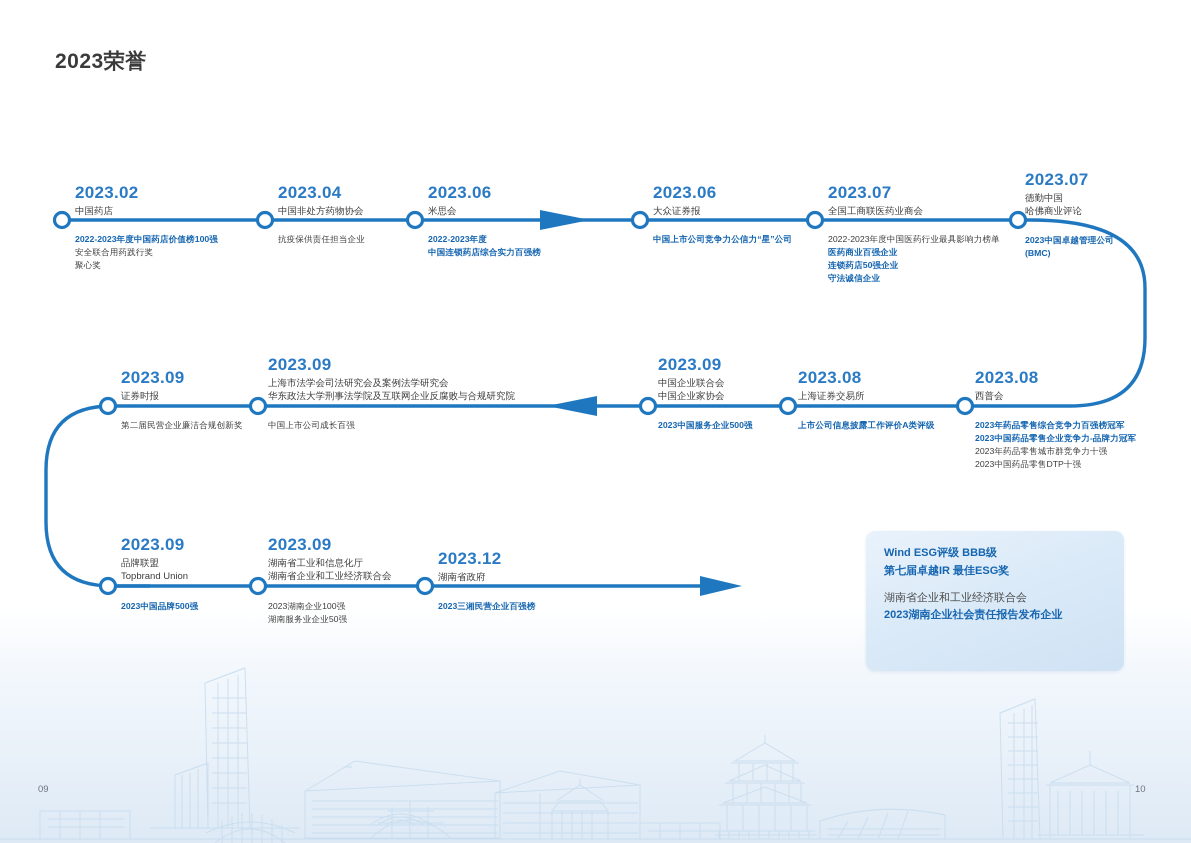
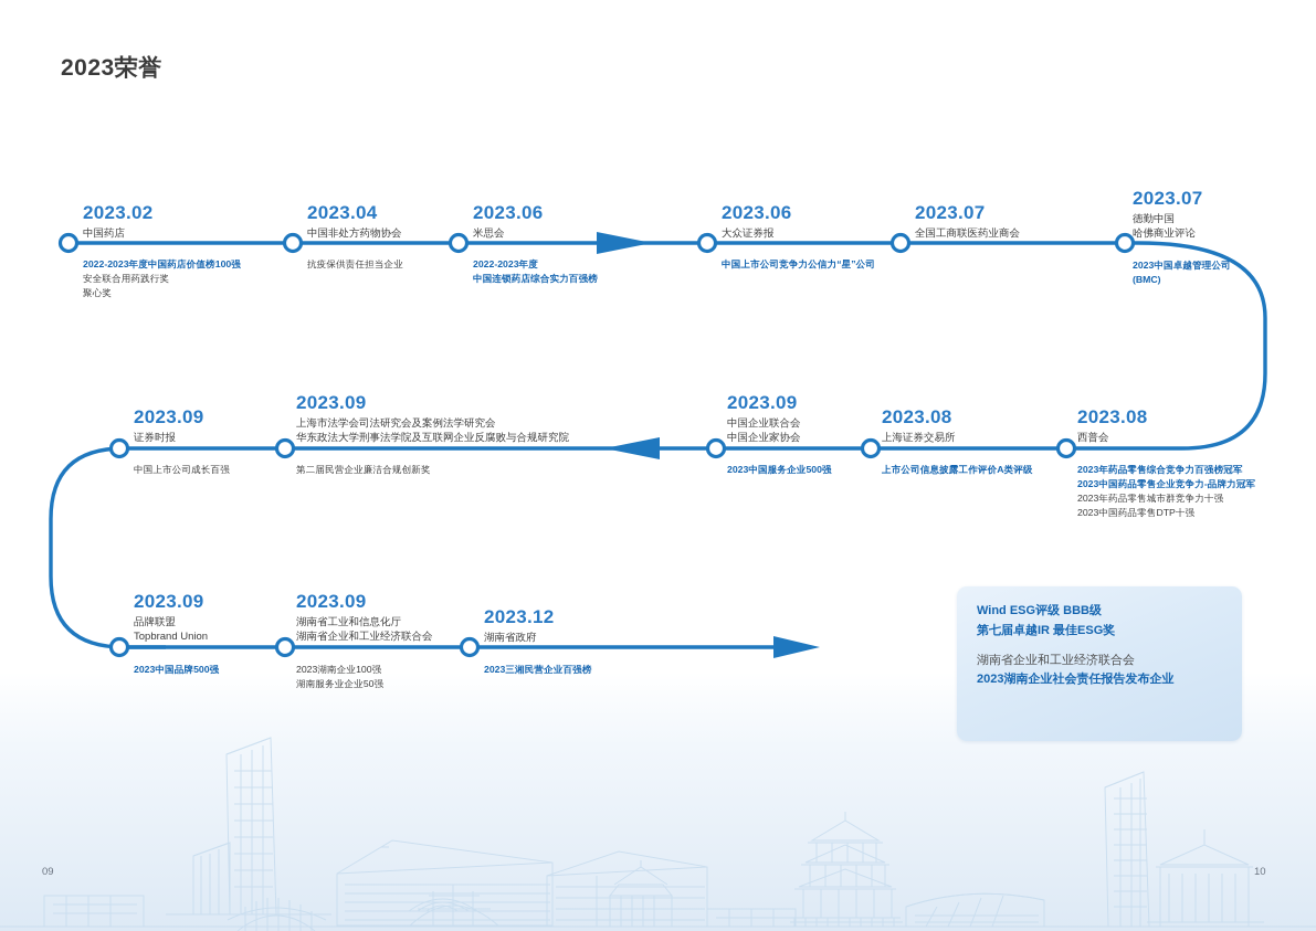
  2023荣誉
  2023.02
  中国药店
  2022-2023年度中国药店价值榜100强
  安全联合用药践行奖
  聚心奖
  2023.04
  中国非处方药物协会
  抗疫保供责任担当企业
  2023.06
  米思会
  2022-2023年度
  中国连锁药店综合实力百强榜
  2023.06
  大众证券报
  中国上市公司竞争力公信力“星”公司
  2023.07
  全国工商联医药业商会
- 2022-2023年度中国医药行业最具影响力榜单
- 医药商业百强企业
- 连锁药店50强企业
- 守法诚信企业
  2023.07
  德勤中国
  哈佛商业评论
  2023中国卓越管理公司
  (BMC)
  2023.09
  证券时报
- 第二届民营企业廉洁合规创新奖
+ 中国上市公司成长百强
  2023.09
  上海市法学会司法研究会及案例法学研究会
  华东政法大学刑事法学院及互联网企业反腐败与合规研究院
- 中国上市公司成长百强
+ 第二届民营企业廉洁合规创新奖
  2023.09
  中国企业联合会
  中国企业家协会
  2023中国服务企业500强
  2023.08
  上海证券交易所
  上市公司信息披露工作评价A类评级
  2023.08
  西普会
  2023年药品零售综合竞争力百强榜冠军
  2023中国药品零售企业竞争力-品牌力冠军
  2023年药品零售城市群竞争力十强
  2023中国药品零售DTP十强
  2023.09
  品牌联盟
  Topbrand Union
  2023中国品牌500强
  2023.09
  湖南省工业和信息化厅
  湖南省企业和工业经济联合会
  2023湖南企业100强
  湖南服务业企业50强
  2023.12
  湖南省政府
  2023三湘民营企业百强榜
  Wind ESG评级 BBB级
  第七届卓越IR 最佳ESG奖
  湖南省企业和工业经济联合会
  2023湖南企业社会责任报告发布企业
  09
  10
